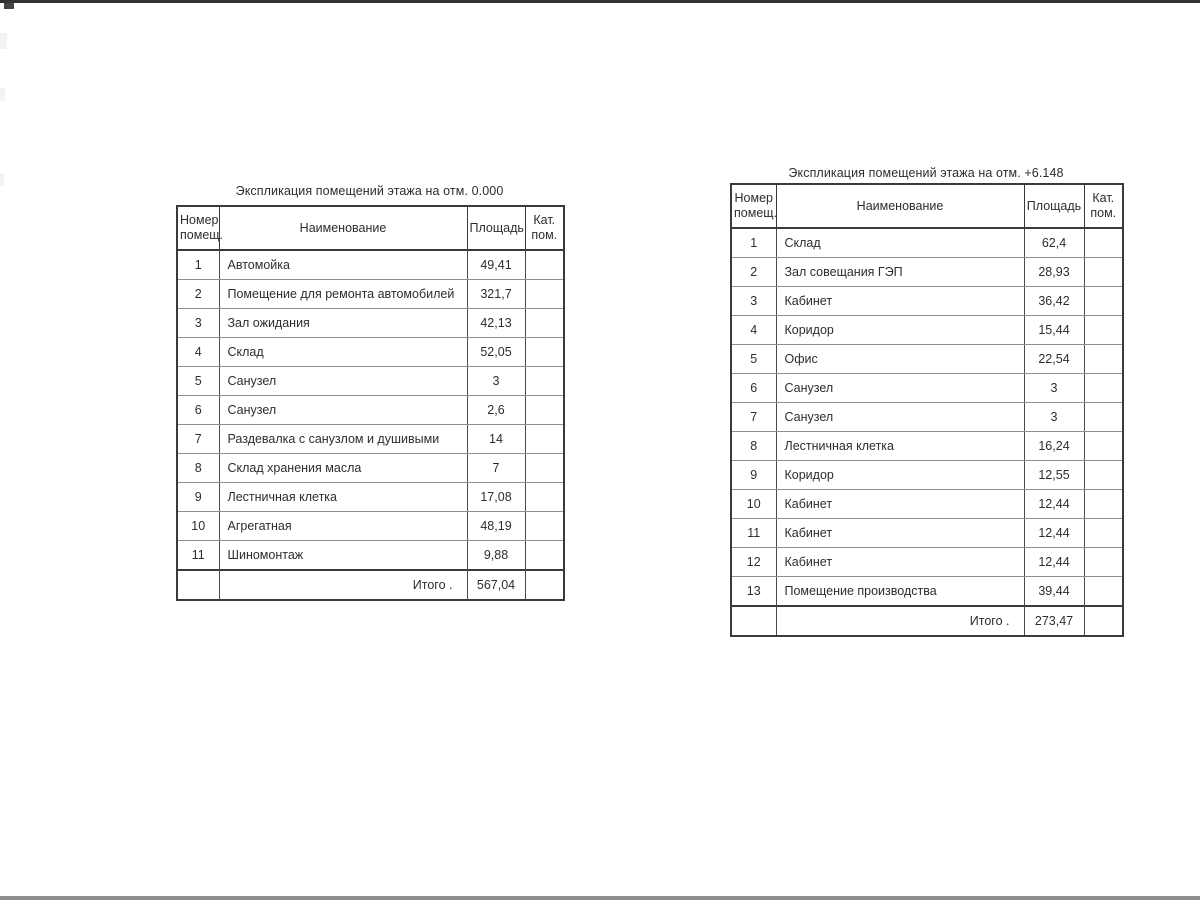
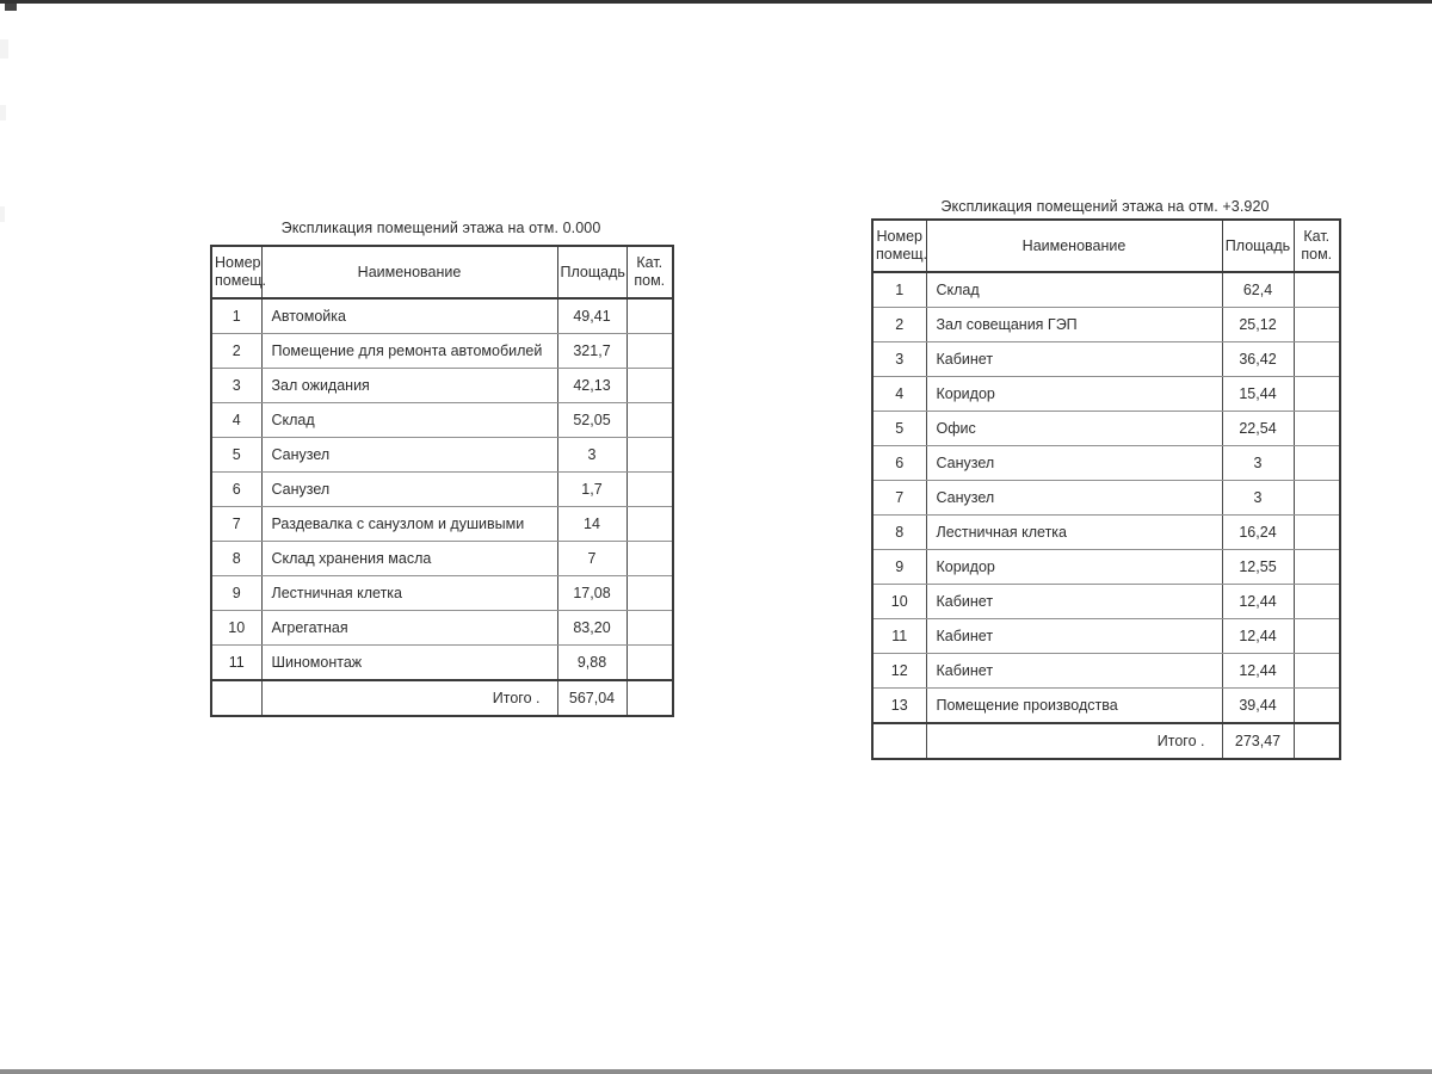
  Экспликация помещений этажа на отм. 0.000
  Номер помещ.	Наименование	Площадь	Кат. пом.
  1	Автомойка	49,41
  2	Помещение для ремонта автомобилей	321,7
  3	Зал ожидания	42,13
  4	Склад	52,05
  5	Санузел	3
- 6	Санузел	2,6
+ 6	Санузел	1,7
  7	Раздевалка с санузлом и душивыми	14
  8	Склад хранения масла	7
  9	Лестничная клетка	17,08
- 10	Агрегатная	48,19
+ 10	Агрегатная	83,20
  11	Шиномонтаж	9,88
  	Итого .	567,04
- Экспликация помещений этажа на отм. +6.148
+ Экспликация помещений этажа на отм. +3.920
  Номер помещ.	Наименование	Площадь	Кат. пом.
  1	Склад	62,4
- 2	Зал совещания ГЭП	28,93
+ 2	Зал совещания ГЭП	25,12
  3	Кабинет	36,42
  4	Коридор	15,44
  5	Офис	22,54
  6	Санузел	3
  7	Санузел	3
  8	Лестничная клетка	16,24
  9	Коридор	12,55
  10	Кабинет	12,44
  11	Кабинет	12,44
  12	Кабинет	12,44
  13	Помещение производства	39,44
  	Итого .	273,47
